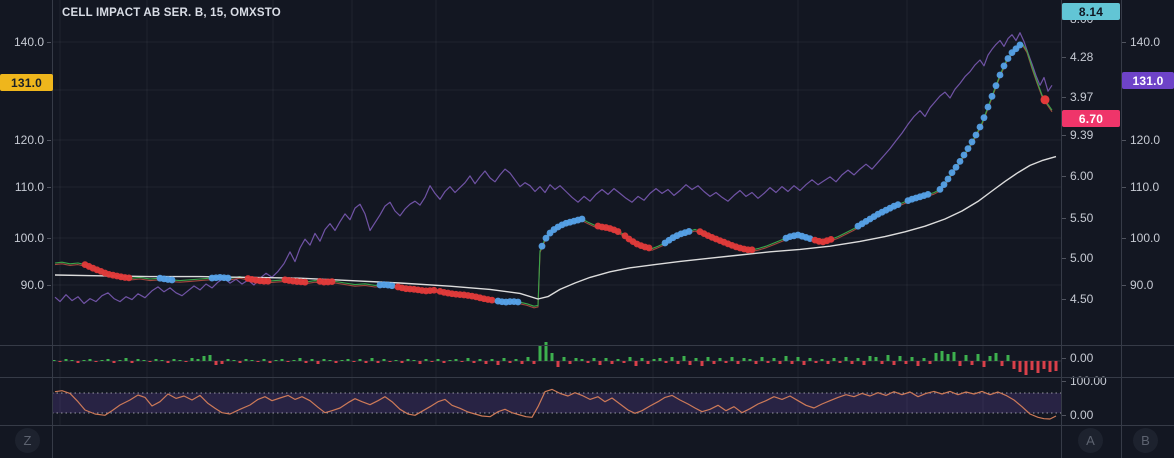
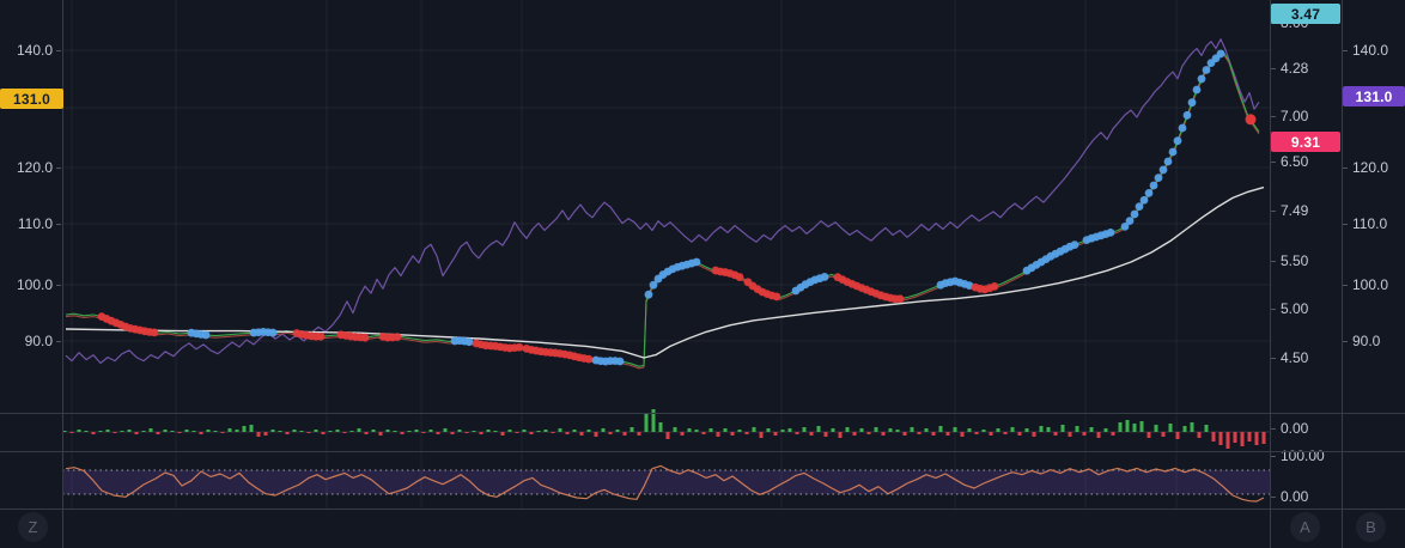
- CELL IMPACT AB SER. B, 15, OMXSTO
  140.0
  120.0
  110.0
  100.0
  90.0
  4.28
- 3.97
+ 7.00
- 9.39
+ 6.50
- 6.00
+ 7.49
  5.50
  5.00
  4.50
  0.00
  100.00
  0.00
  140.0
  120.0
  110.0
  100.0
  90.0
  131.0
- 8.14
+ 3.47
- 6.70
+ 9.31
  131.0
  Z
  A
  B
